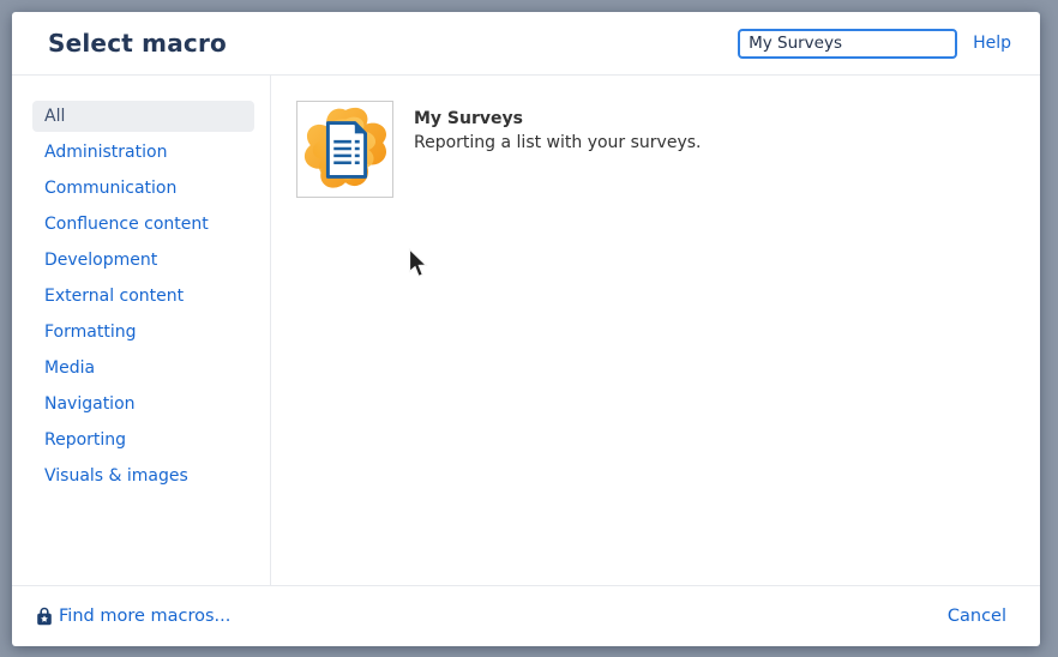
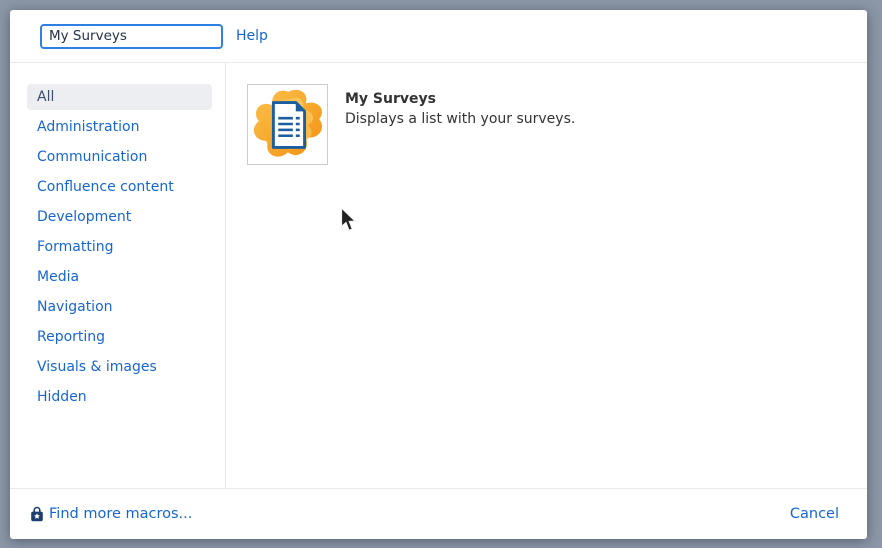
- Select macro
  My Surveys
  Help
  All
  Administration
  Communication
  Confluence content
  Development
- External content
  Formatting
  Media
  Navigation
  Reporting
  Visuals & images
+ Hidden
  My Surveys
- Reporting a list with your surveys.
+ Displays a list with your surveys.
  Find more macros...
  Cancel
